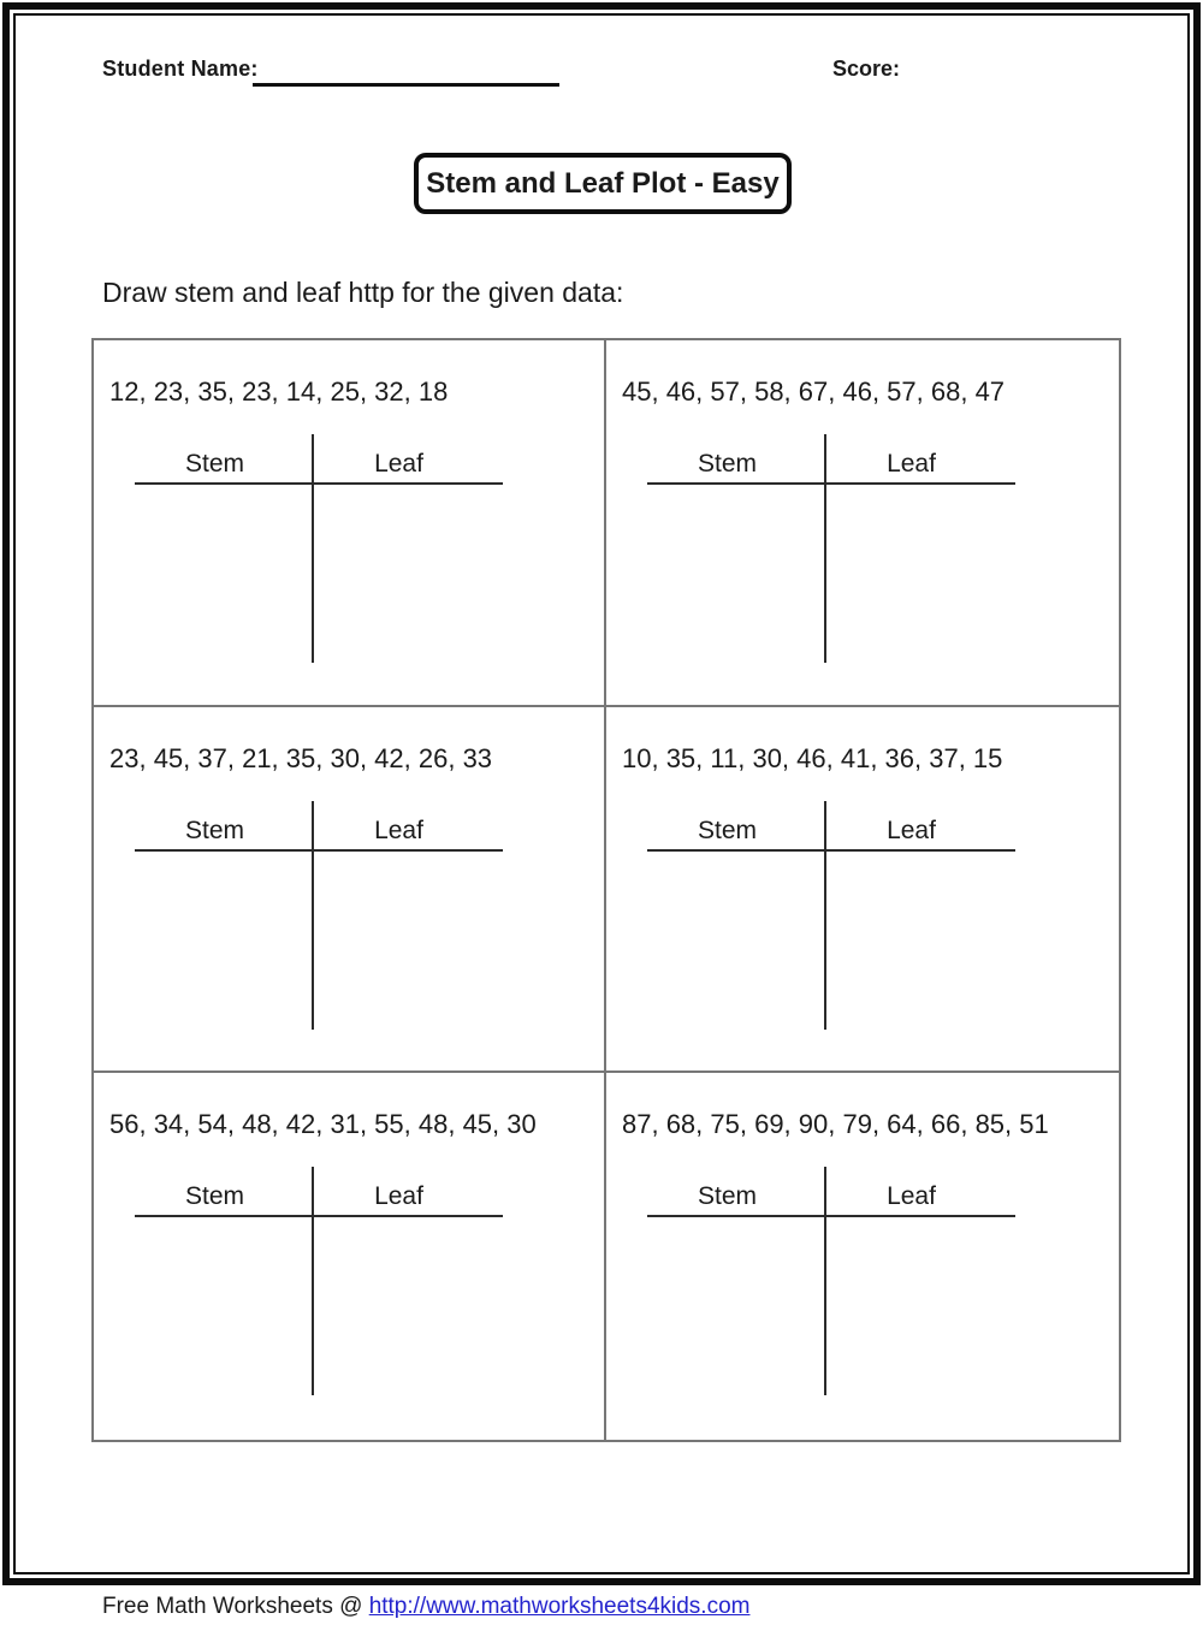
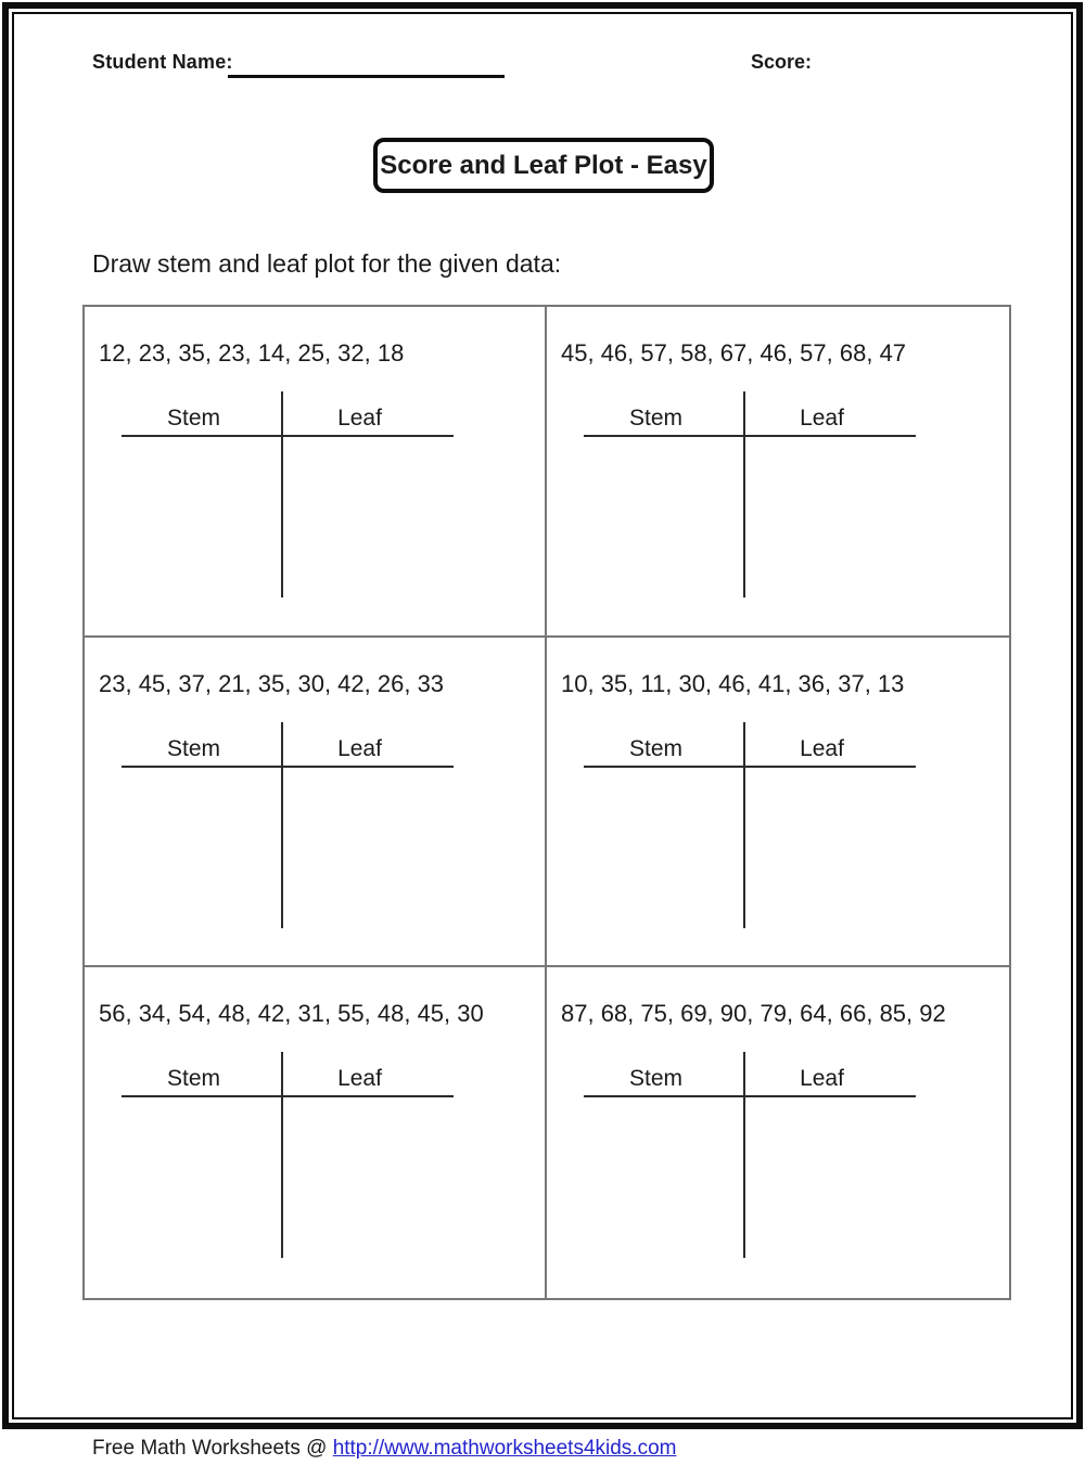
  Student Name:
  Score:
- Stem and Leaf Plot - Easy
+ Score and Leaf Plot - Easy
- Draw stem and leaf http for the given data:
+ Draw stem and leaf plot for the given data:
  12, 23, 35, 23, 14, 25, 32, 18
  Stem
  Leaf
  45, 46, 57, 58, 67, 46, 57, 68, 47
  Stem
  Leaf
  23, 45, 37, 21, 35, 30, 42, 26, 33
  Stem
  Leaf
- 10, 35, 11, 30, 46, 41, 36, 37, 15
+ 10, 35, 11, 30, 46, 41, 36, 37, 13
  Stem
  Leaf
  56, 34, 54, 48, 42, 31, 55, 48, 45, 30
  Stem
  Leaf
- 87, 68, 75, 69, 90, 79, 64, 66, 85, 51
+ 87, 68, 75, 69, 90, 79, 64, 66, 85, 92
  Stem
  Leaf
  Free Math Worksheets @ http://www.mathworksheets4kids.com
